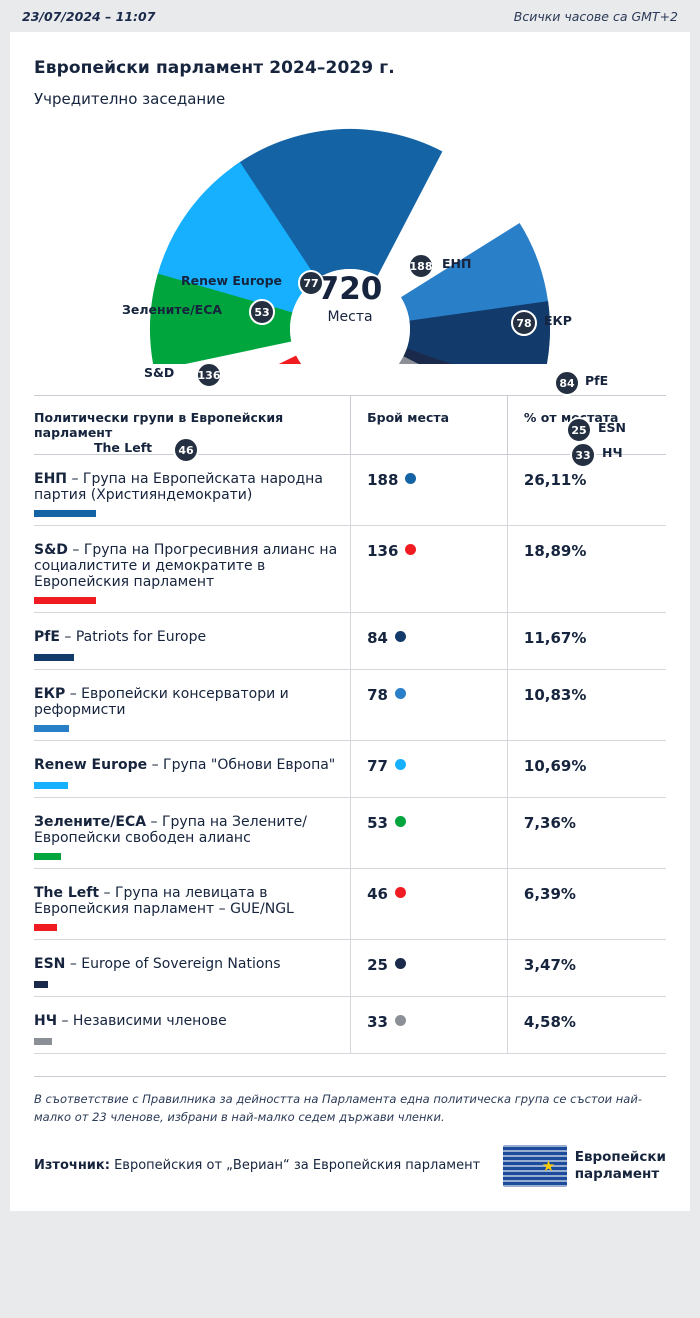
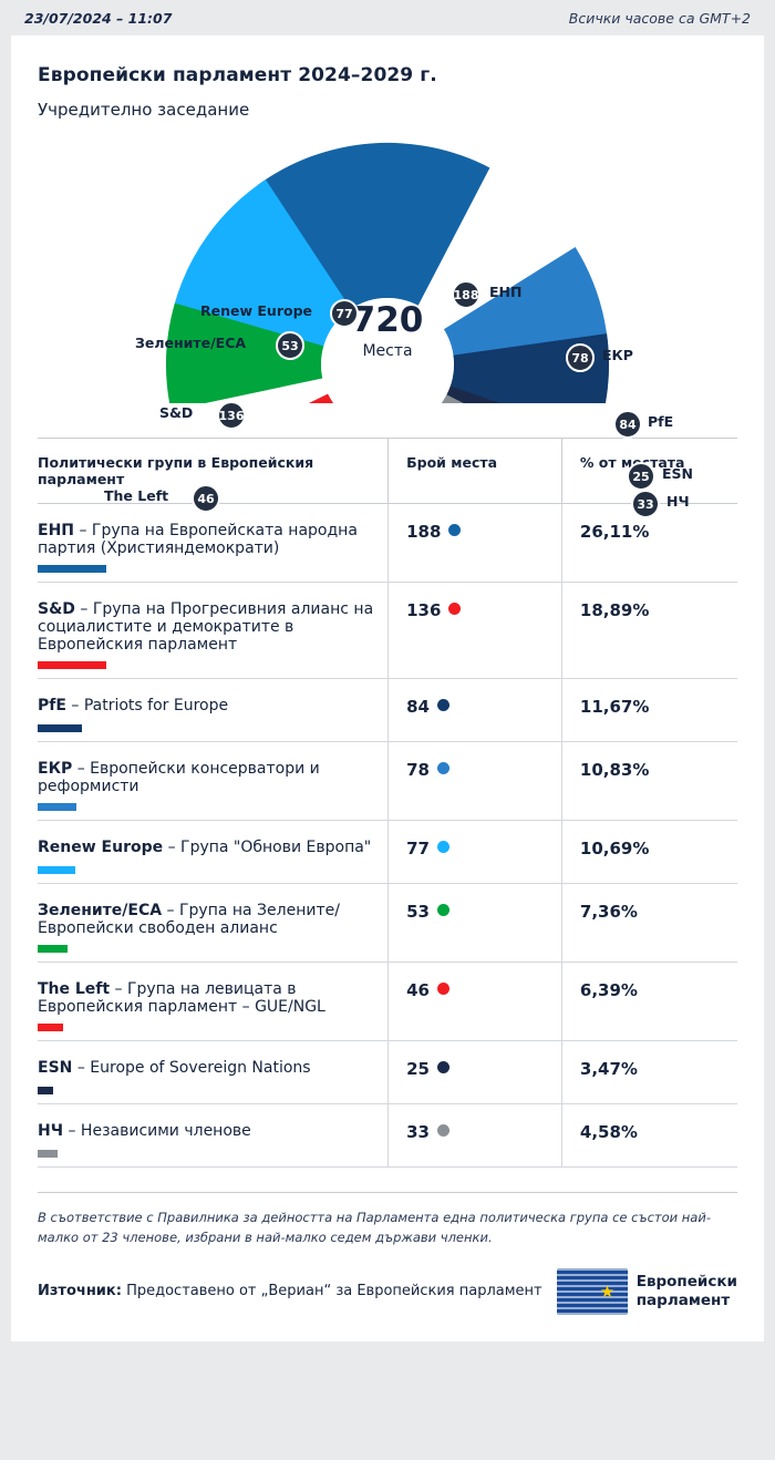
  23/07/2024 – 11:07
  Всички часове са GMT+2
  Европейски парламент 2024–2029 г.
  Учредително заседание
  720
  Места
  188
  ЕНП
  78
  ЕКР
  84
  PfE
  25
  ESN
  33
  НЧ
  77
  Renew Europe
  53
  Зелените/ЕСА
  136
  S&D
  46
  The Left
  Политически групи в Европейския парламент	Брой места	% от мтата
  ЕНП – Група на Европейската народна партия (Християндемократи)	188	26,11%
  S&D – Група на Прогресивния алианс на социалистите и демократите в Европейския парламент	136	18,89%
  PfE – Patriots for Europe	84	11,67%
  ЕКР – Европейски консерватори и реформисти	78	10,83%
  Renew Europe – Група "Обнови Европа"	77	10,69%
  Зелените/ЕСА – Група на Зелените/Европейски свободен алианс	53	7,36%
  The Left – Група на левицата в Европейския парламент – GUE/NGL	46	6,39%
  ESN – Europe of Sovereign Nations	25	3,47%
  НЧ – Независими членове	33	4,58%
  В съответствие с Правилника за дейността на Парламента една политическа група се състои най-малко от 23 членове, избрани в най-малко седем държави членки.
- Източник: Европейския от „Вериан“ за Европейския парламент
+ Източник: Предоставено от „Вериан“ за Европейския парламент
  ★
  Европейски
  парламент
